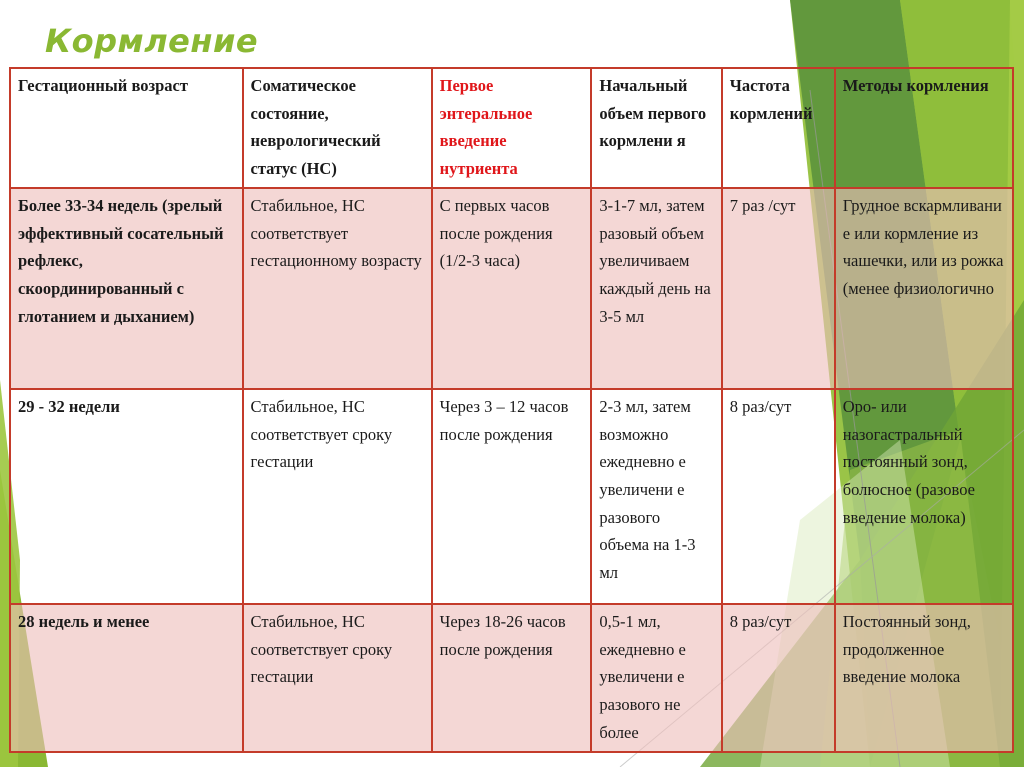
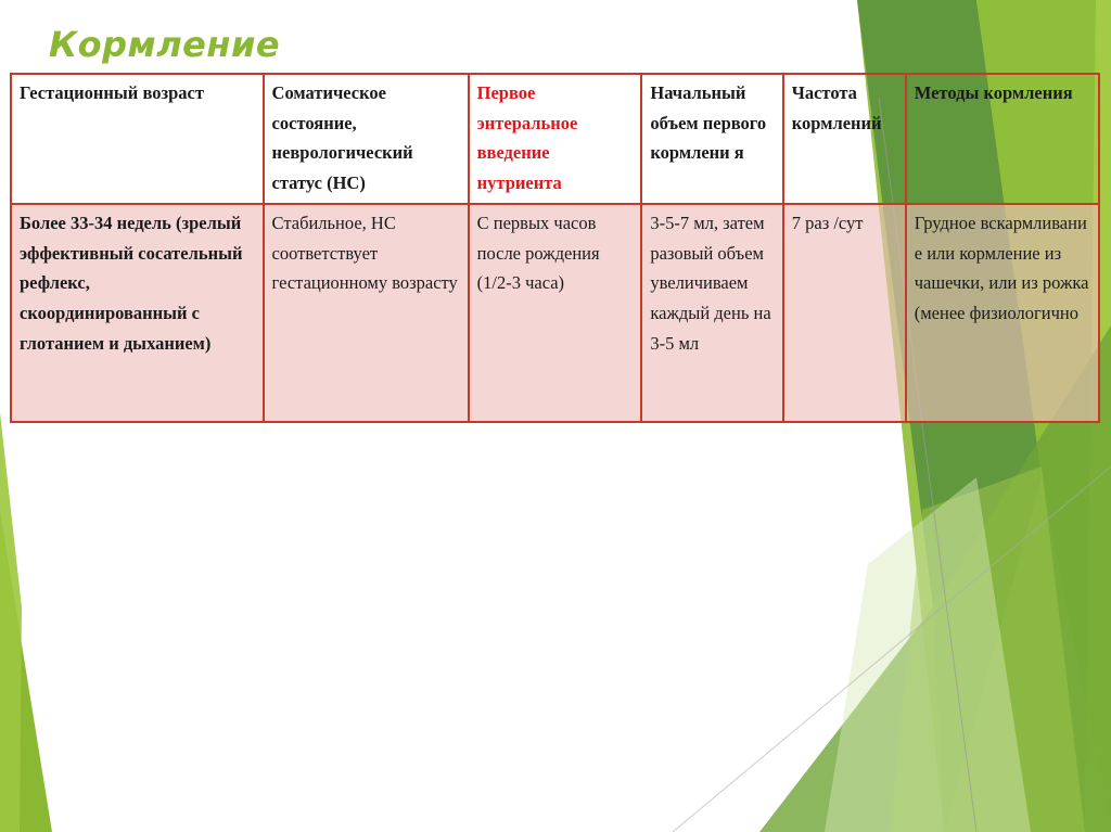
  Кормление
  Гестационный возраст	Соматическое состояние, неврологический статус (НС)	Первое энтеральное введение нутриента	Начальный объем первого кормлени я	Частота кормлений	Методы кормления
- Более 33-34 недель (зрелый эффективный сосательный рефлекс, скоординированный с глотанием и дыханием)	Стабильное, НС соответствует гестационному возрасту	С первых часов после рождения (1/2-3 часа)	3-1-7 мл, затем разовый объем увеличиваем каждый день на 3-5 мл	7 раз /сут	Грудное вскармливани е или кормление из чашечки, или из рожка (менее физиологично
+ Более 33-34 недель (зрелый эффективный сосательный рефлекс, скоординированный с глотанием и дыханием)	Стабильное, НС соответствует гестационному возрасту	С первых часов после рождения (1/2-3 часа)	3-5-7 мл, затем разовый объем увеличиваем каждый день на 3-5 мл	7 раз /сут	Грудное вскармливани е или кормление из чашечки, или из рожка (менее физиологично
- 29 - 32 недели	Стабильное, НС соответствует сроку гестации	Через 3 – 12 часов после рождения	2-3 мл, затем возможно ежедневно е увеличени е разового объема на 1-3 мл	8 раз/сут	Оро- или назогастральный постоянный зонд, болюсное (разовое введение молока)
- 28 недель и менее	Стабильное, НС соответствует сроку гестации	Через 18-26 часов после рождения	0,5-1 мл, ежедневно е увеличени е разового не более	8 раз/сут	Постоянный зонд, продолженное введение молока
